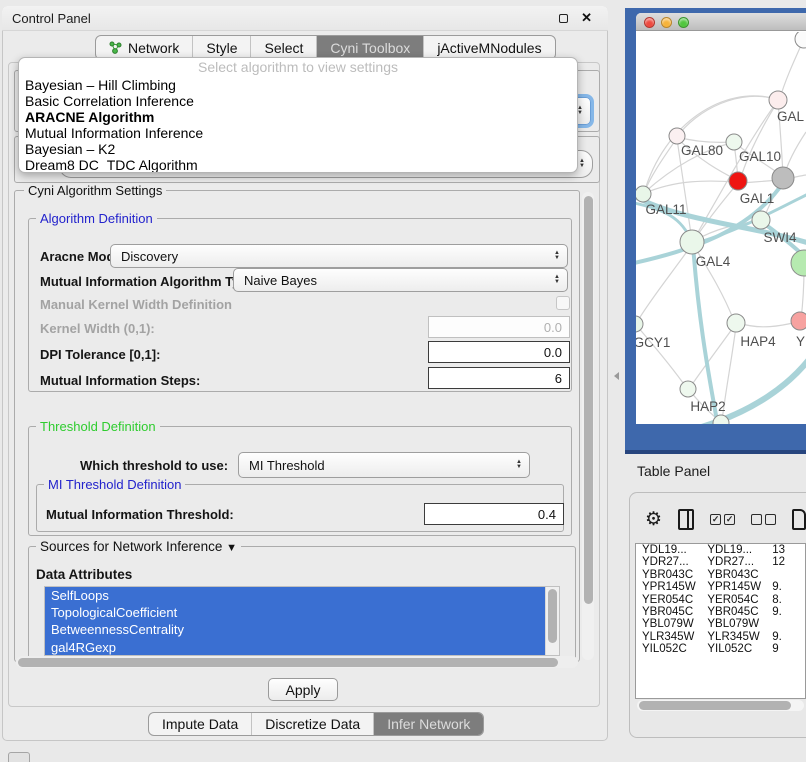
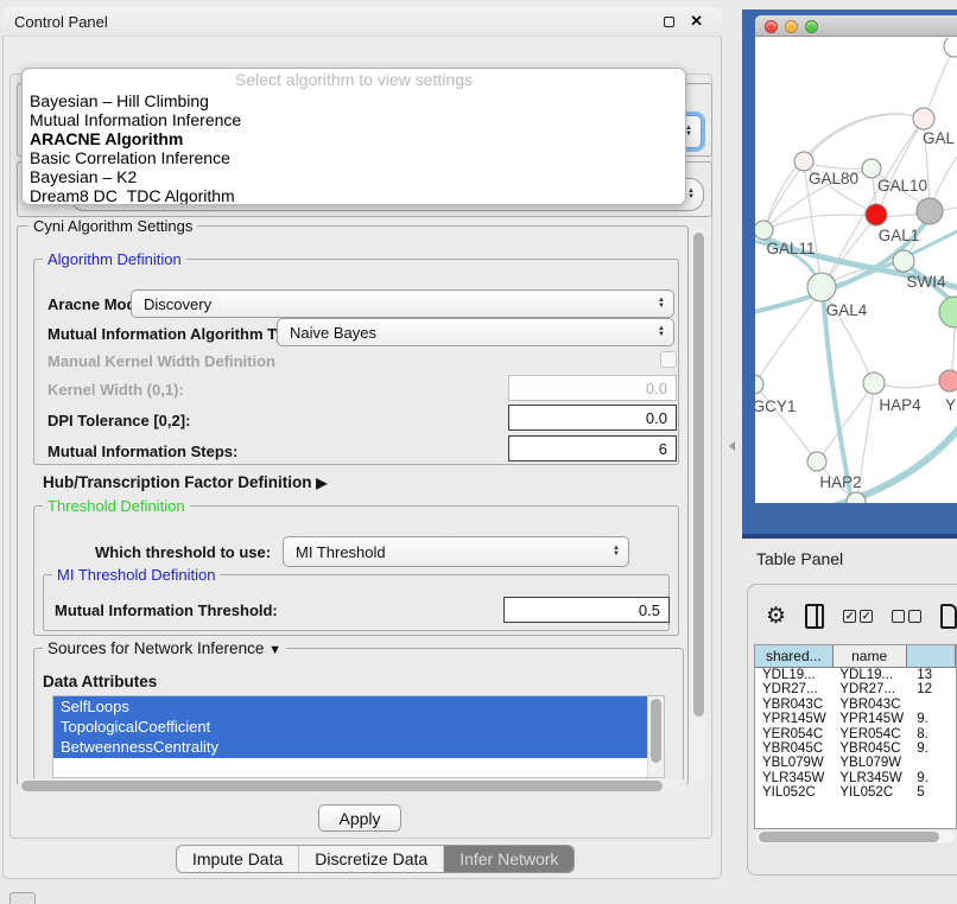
  Control Panel
  ✕
- Network
- Style
- Select
- Cyni Toolbox
- jActiveMNodules
  Select algorithm to view settings
  Bayesian – Hill Climbing
- Basic Correlation Inference
+ Mutual Information Inference
  ARACNE Algorithm
- Mutual Information Inference
+ Basic Correlation Inference
  Bayesian – K2
  Dream8 DC_TDC Algorithm
  Cyni Algorithm Settings
  Algorithm Definition
  Aracne Mo
  Discovery
  Mutual Information Algorithm T
  Naive Bayes
  Manual Kernel Width Definition
  Kernel Width (0,1):
  0.0
- DPI Tolerance [0,1]:
+ DPI Tolerance [0,2]:
  0.0
  Mutual Information Steps:
  6
+ Hub/Transcription Factor Definition ▶
  Threshold Definition
  Which threshold to use:
  MI Threshold
  MI Threshold Definition
  Mutual Information Threshold:
- 0.4
+ 0.5
  Sources for Network Inference ▼
  Data Attributes
  SelfLoops
  TopologicalCoefficient
  BetweennessCentrality
- gal4RGexp
  Apply
  Impute Data
  Discretize Data
  Infer Network
  GAL
  GAL80
  GAL10
  GAL1
  GAL11
  SWI4
  GAL4
  GCY1
  HAP4
  Y
  HAP2
  Table Panel
  ⚙
  ✓
  ✓
+ shared...
+ name
  YDL19...
  YDL19...
  13
  YDR27...
  YDR27...
  12
  YBR043C
  YBR043C
  YPR145W
  YPR145W
  9.
  YER054C
  YER054C
  8.
  YBR045C
  YBR045C
  9.
  YBL079W
  YBL079W
  YLR345W
  YLR345W
  9.
  YIL052C
  YIL052C
- 9
+ 5
